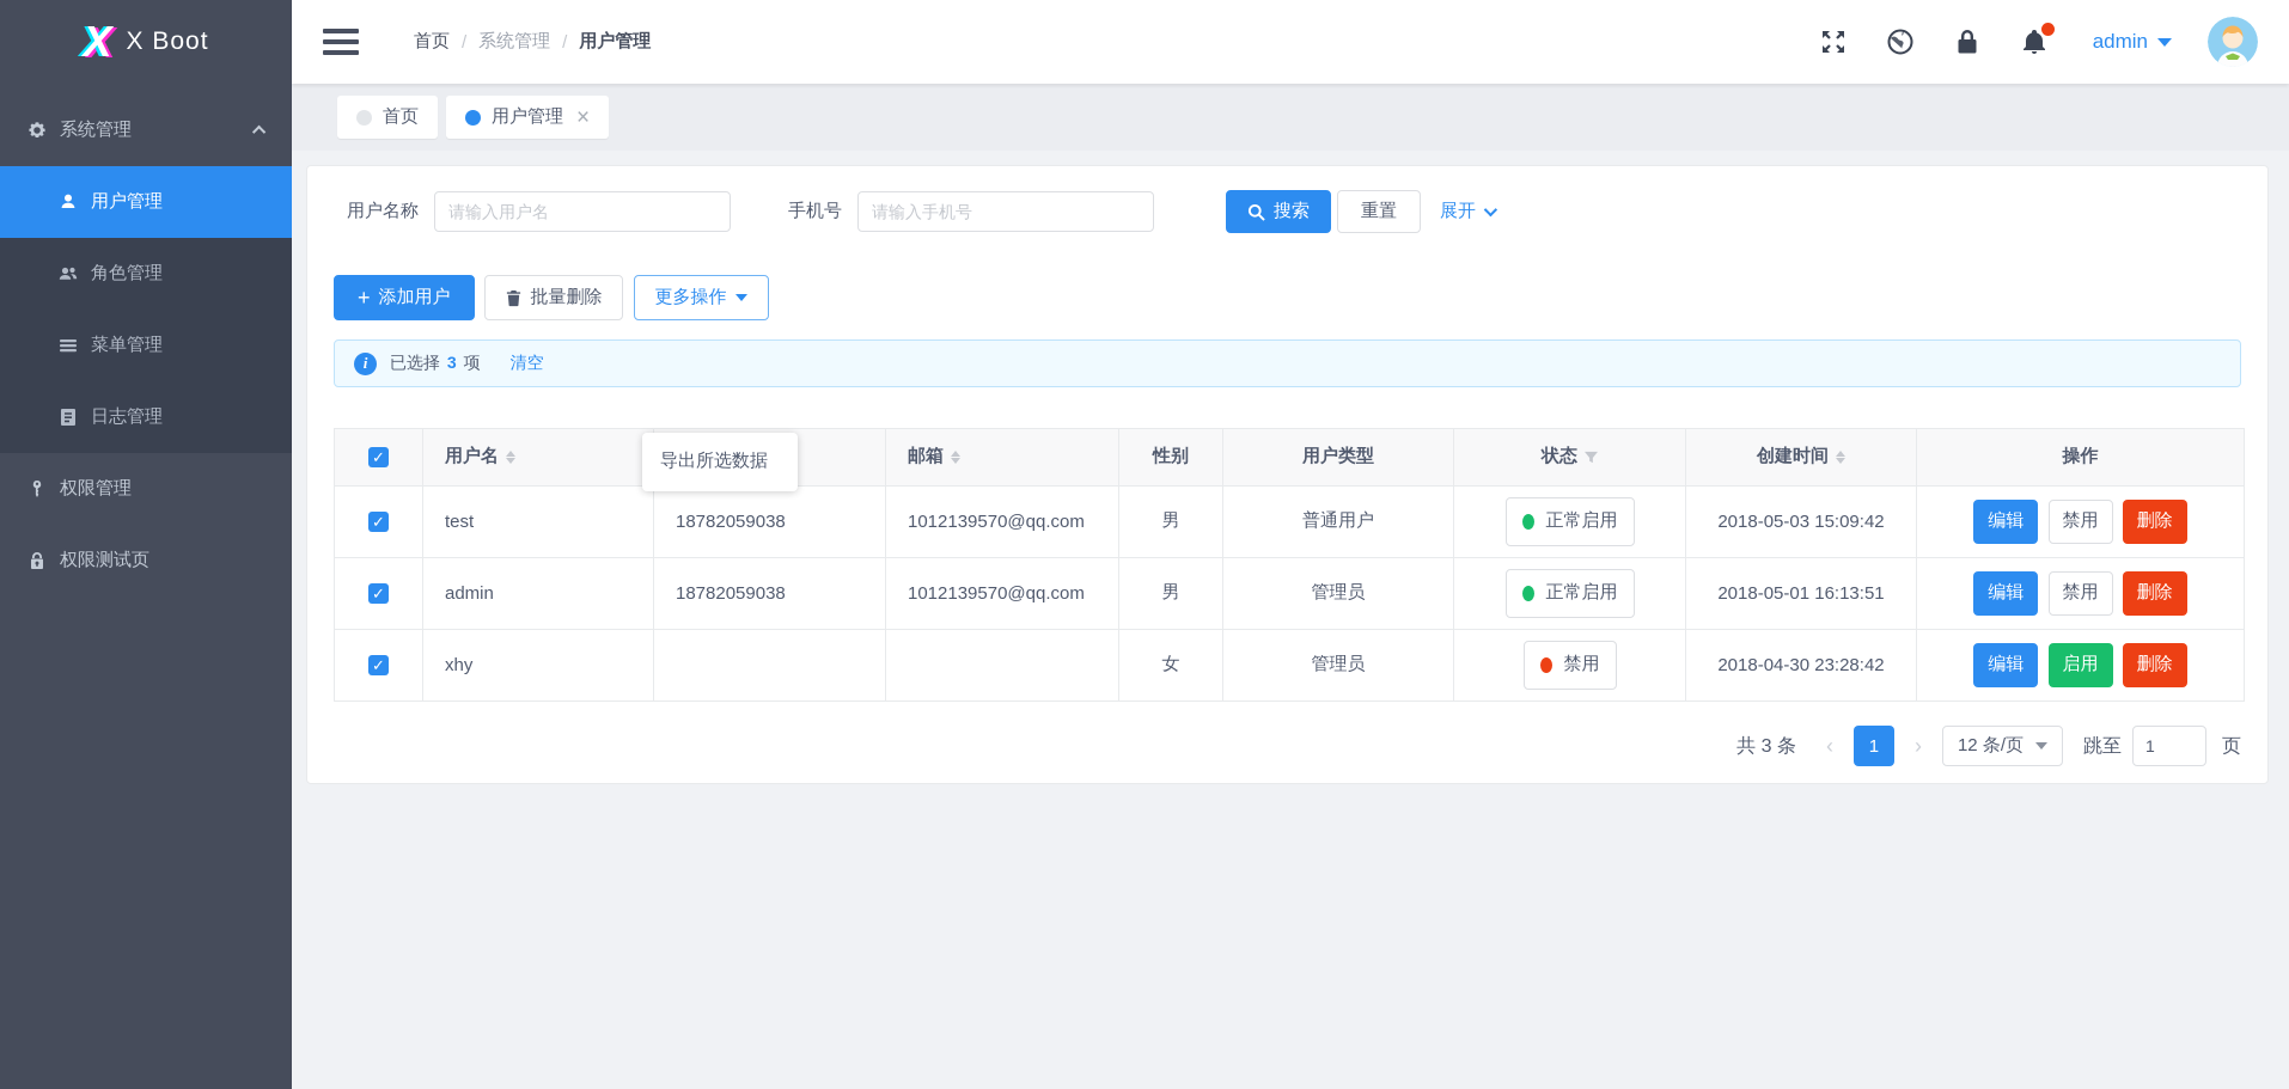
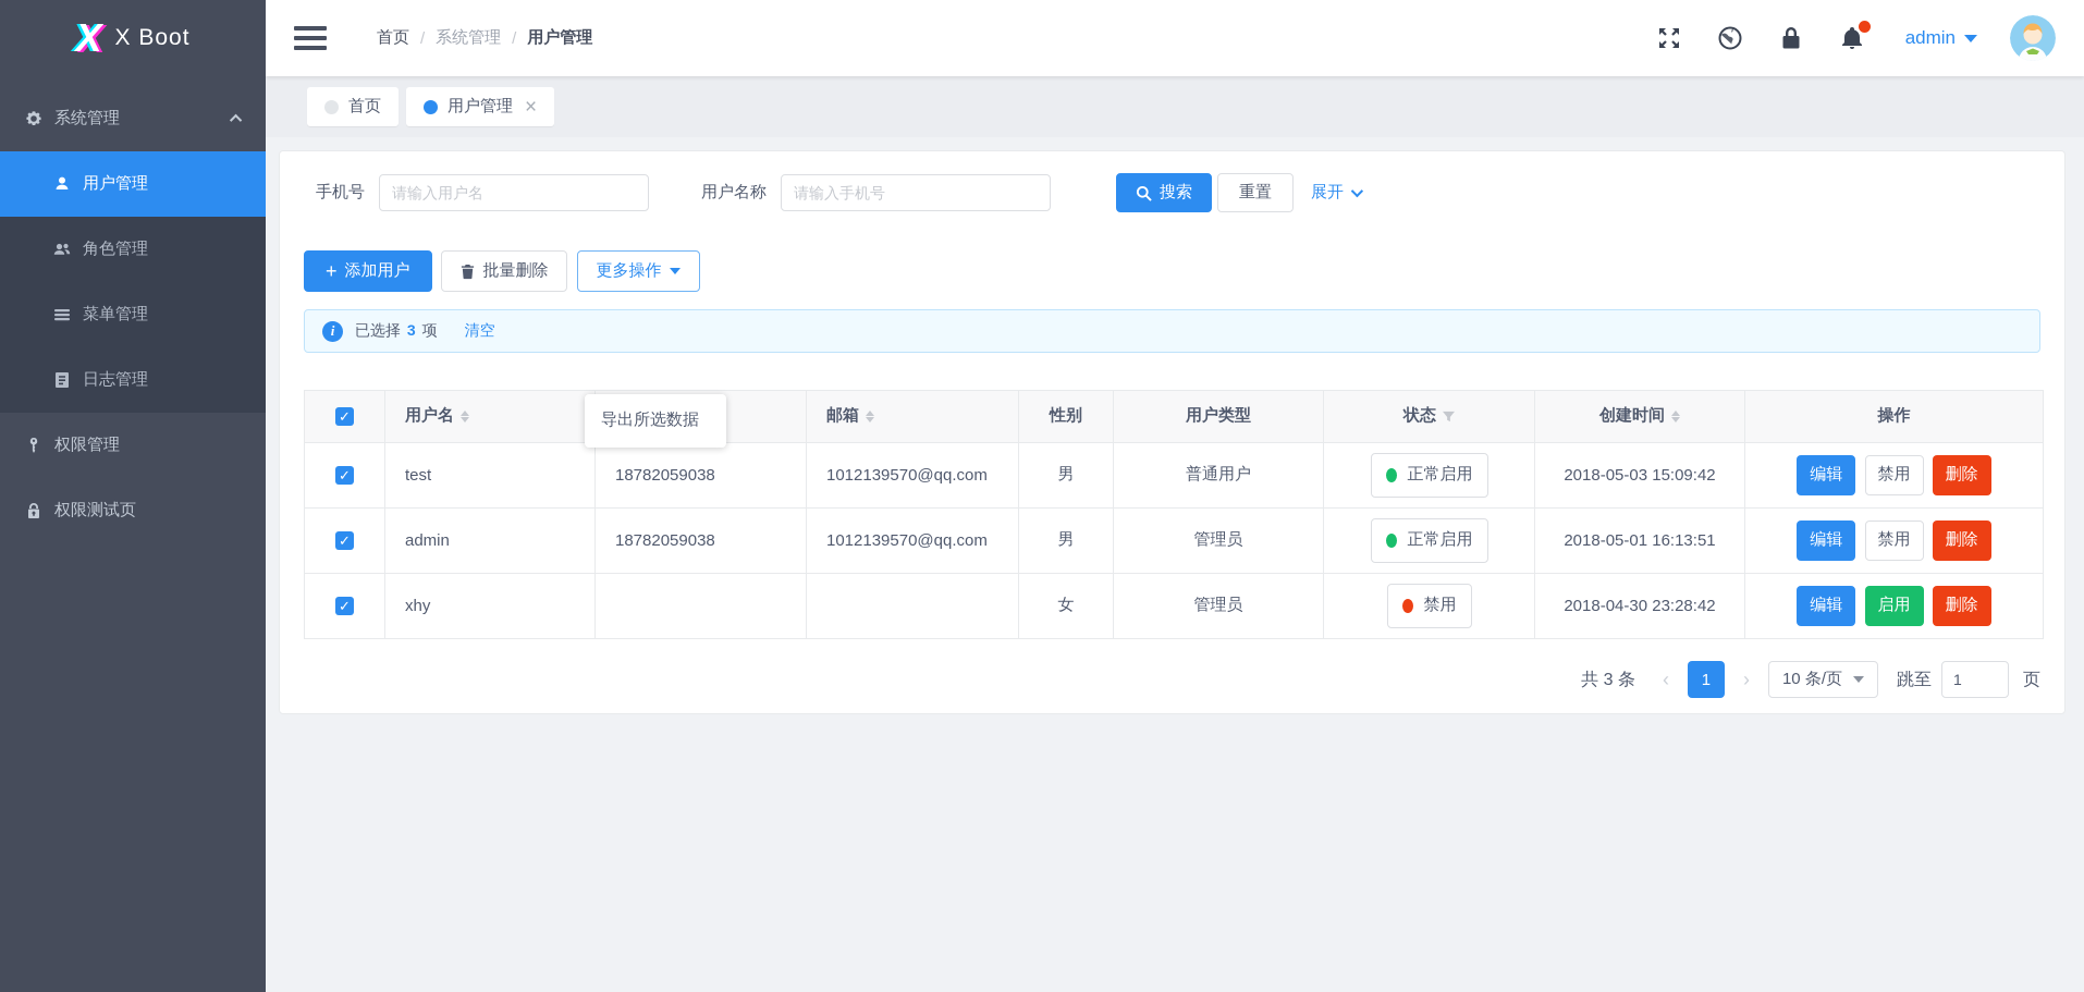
  X
  X Boot
  系统管理
  用户管理
  角色管理
  菜单管理
  日志管理
  权限管理
  权限测试页
  首页
  /
  系统管理
  /
  用户管理
  admin
  首页
  用户管理
  ×
- 用户名称
+ 手机号
  请输入用户名
- 手机号
+ 用户名称
  请输入手机号
  搜索
  重置
  展开
  +
  添加用户
  批量删除
  更多操作
  导出所选数据
  i
  已选择 3 项
  清空
  ✓	用户名		邮箱	性别	用户类型	状态	创建时间	操作
  ✓	test	18782059038	1012139570@qq.com	男	普通用户	正常启用	2018-05-03 15:09:42	编辑 禁用 删除
  ✓	admin	18782059038	1012139570@qq.com	男	管理员	正常启用	2018-05-01 16:13:51	编辑 禁用 删除
  ✓	xhy			女	管理员	禁用	2018-04-30 23:28:42	编辑 启用 删除
  共 3 条
  ‹
  1
  ›
- 12 条/页
+ 10 条/页
  跳至
  1
  页
